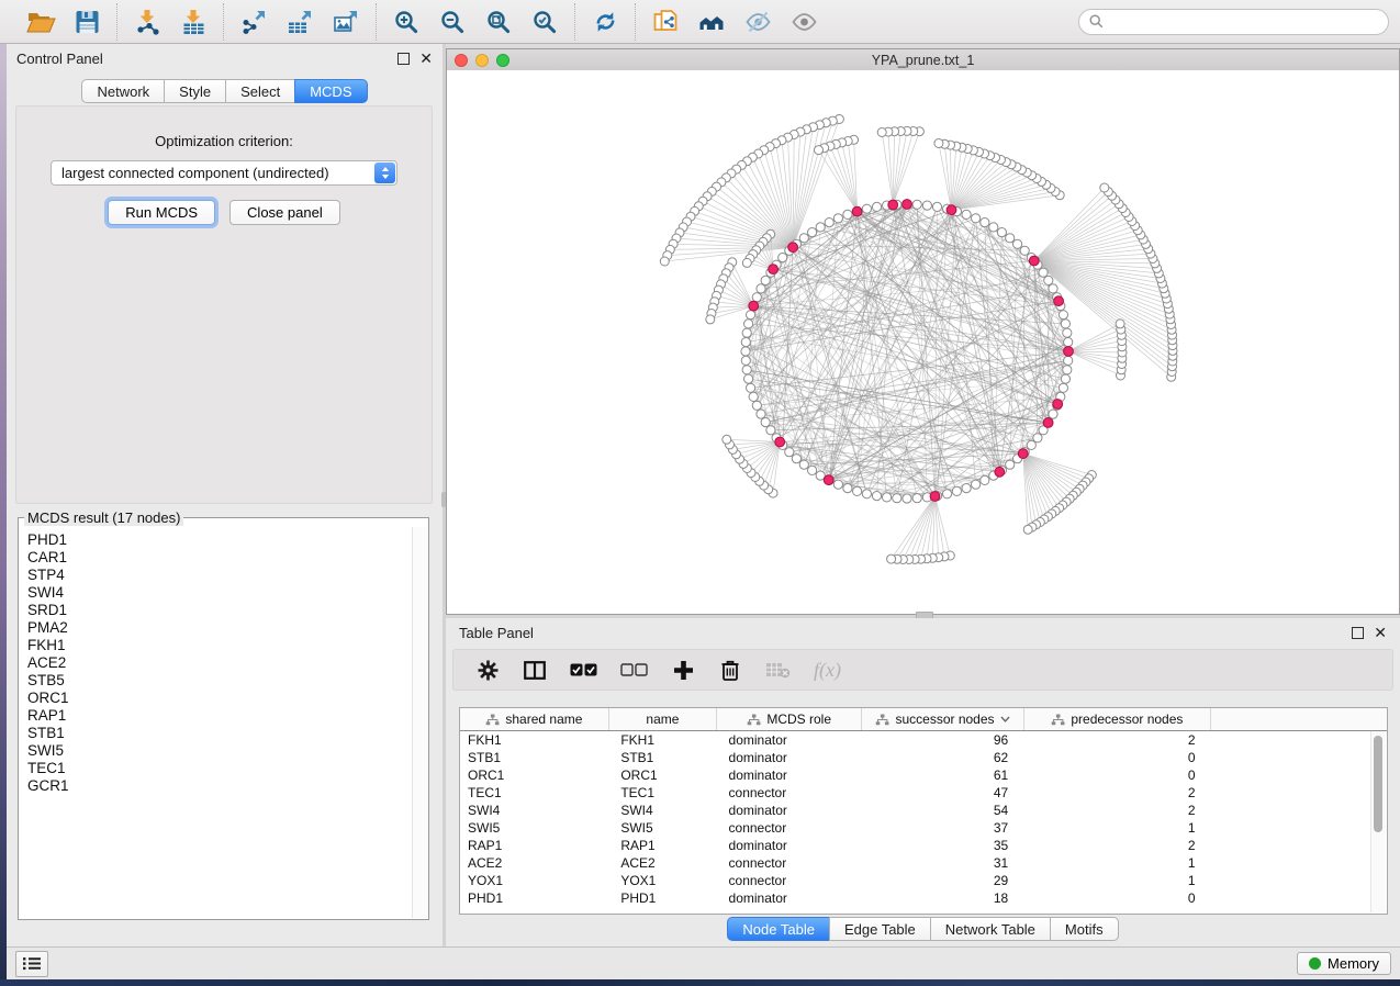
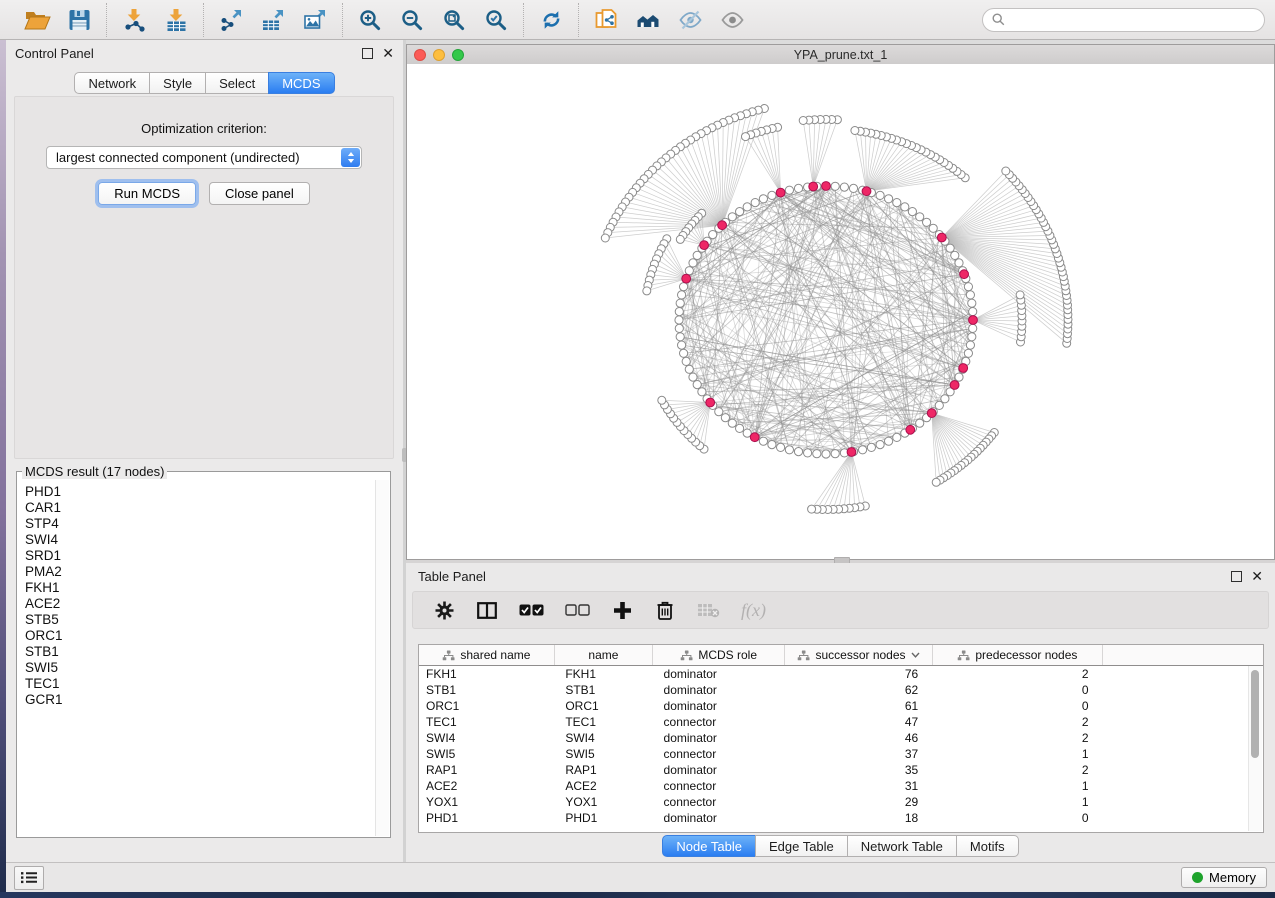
  Control Panel
  ✕
  Network
  Style
  Select
  MCDS
  Optimization criterion:
  largest connected component (undirected)
  Run MCDS
  Close panel
  MCDS result (17 nodes)
  PHD1
  CAR1
  STP4
  SWI4
  SRD1
  PMA2
  FKH1
  ACE2
  STB5
  ORC1
- RAP1
  STB1
  SWI5
  TEC1
  GCR1
  YPA_prune.txt_1
  Table Panel
  ✕
  f(x)
  shared name	name	MCDS role	successor nodes	predecessor nodes
- FKH1	FKH1	dominator	96	2
+ FKH1	FKH1	dominator	76	2
  STB1	STB1	dominator	62	0
  ORC1	ORC1	dominator	61	0
  TEC1	TEC1	connector	47	2
- SWI4	SWI4	dominator	54	2
+ SWI4	SWI4	dominator	46	2
  SWI5	SWI5	connector	37	1
  RAP1	RAP1	dominator	35	2
  ACE2	ACE2	connector	31	1
  YOX1	YOX1	connector	29	1
  PHD1	PHD1	dominator	18	0
  Node Table
  Edge Table
  Network Table
  Motifs
  Memory
